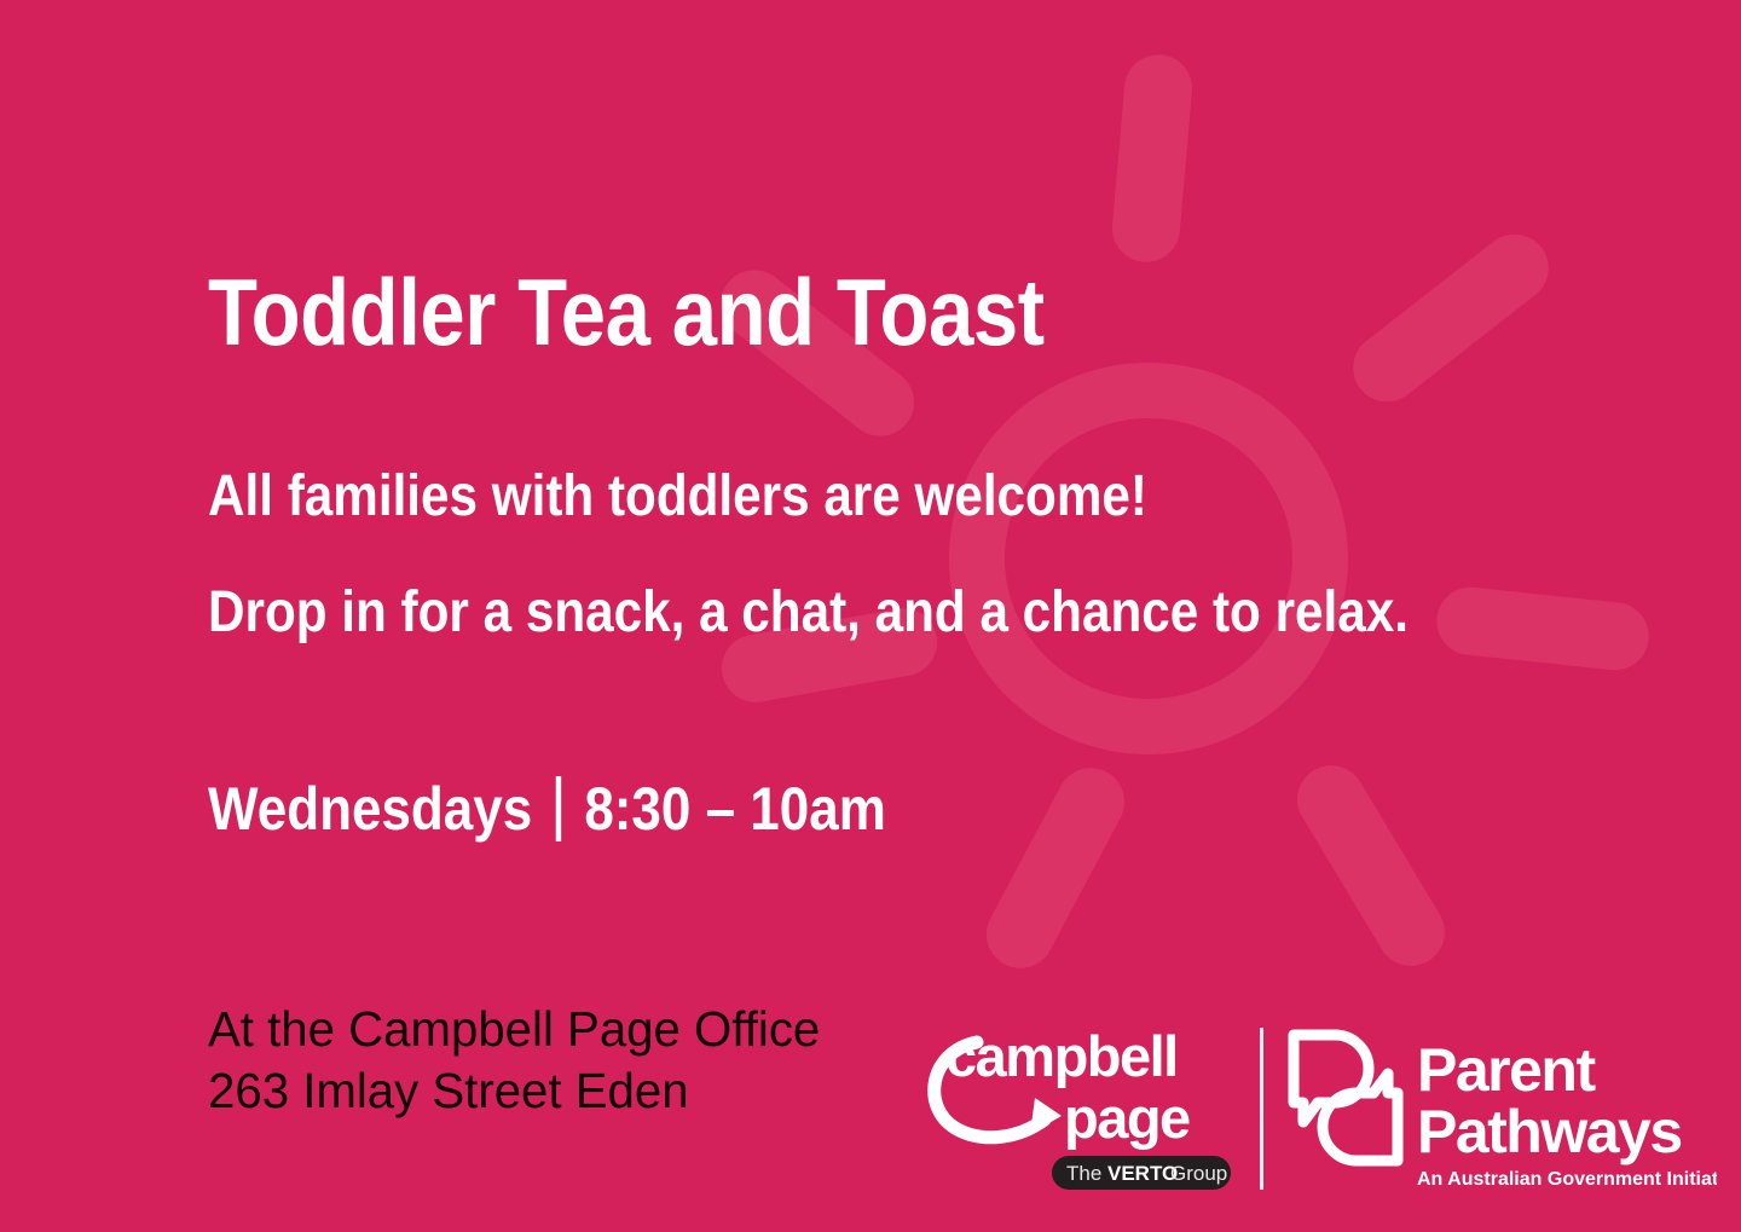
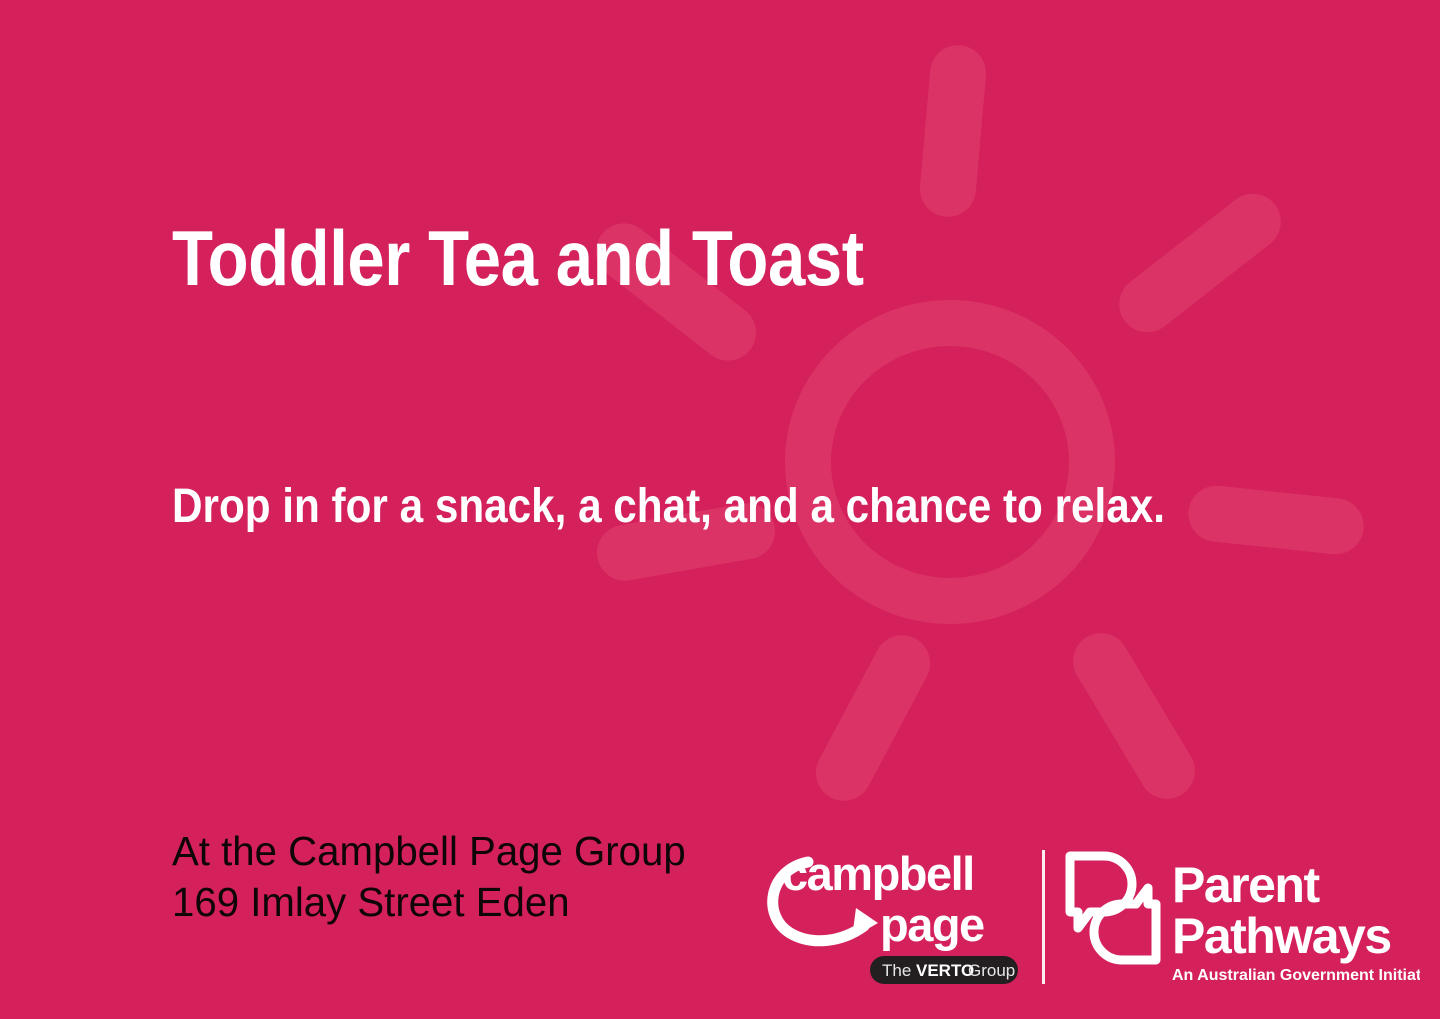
  Toddler Tea and Toast
- All families with toddlers are welcome!
  Drop in for a snack, a chat, and a chance to relax.
- Wednesdays
- 8:30 – 10am
- At the Campbell Page Office
+ At the Campbell Page Group
- 263 Imlay Street Eden
+ 169 Imlay Street Eden
  campbell
  page
  The
  VERTO
  Group
  Parent
  Pathways
  An Australian Government Initiat
